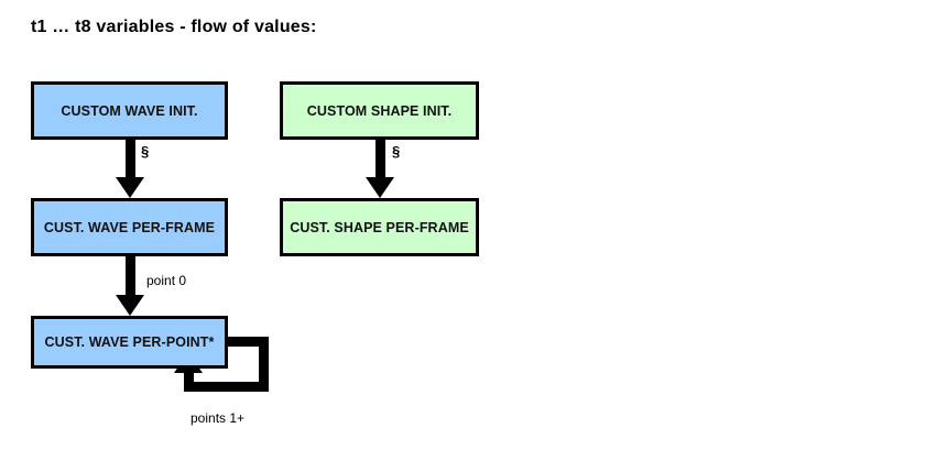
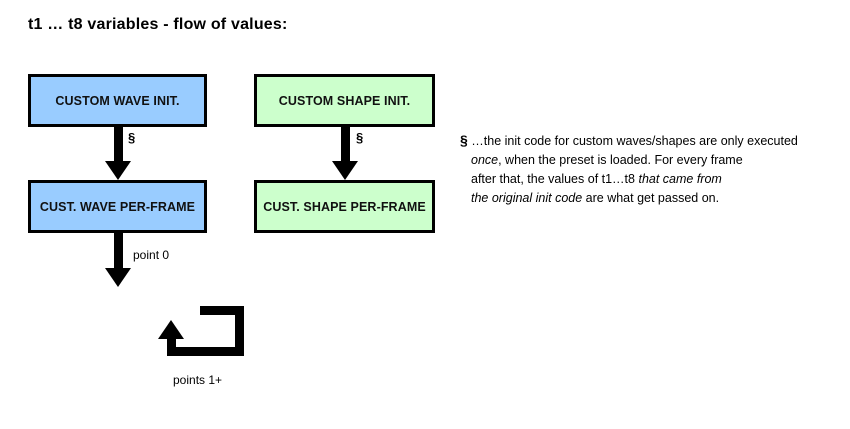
  t1 … t8 variables - flow of values:
  CUSTOM WAVE INIT.
  §
  CUST. WAVE PER-FRAME
  point 0
- CUST. WAVE PER-POINT*
  points 1+
  CUSTOM SHAPE INIT.
  §
  CUST. SHAPE PER-FRAME
+ § …the init code for custom waves/shapes are only executed
+ once, when the preset is loaded. For every frame
+ after that, the values of t1…t8 that came from
+ the original init code are what get passed on.
